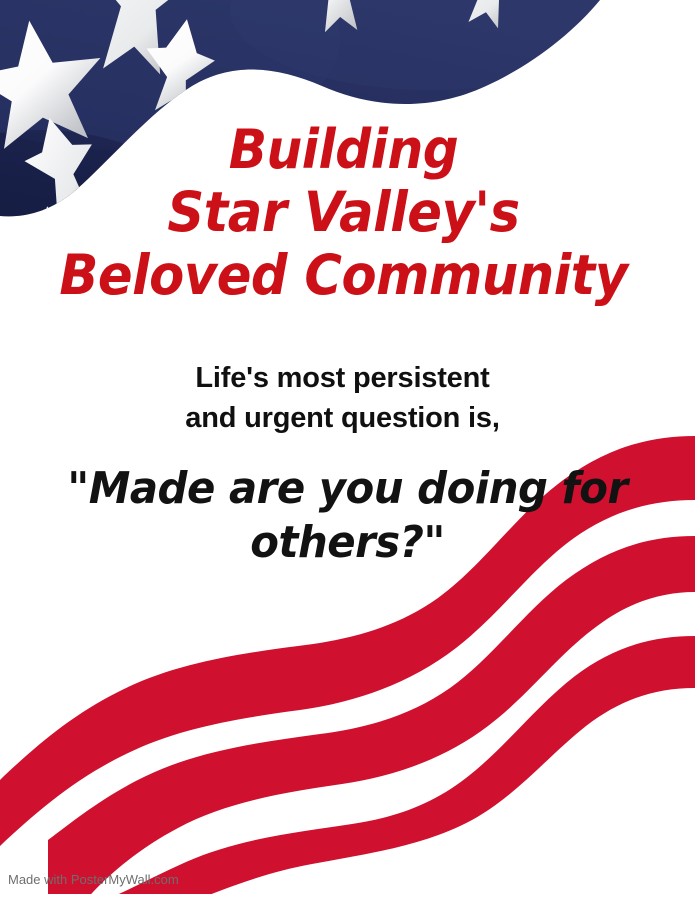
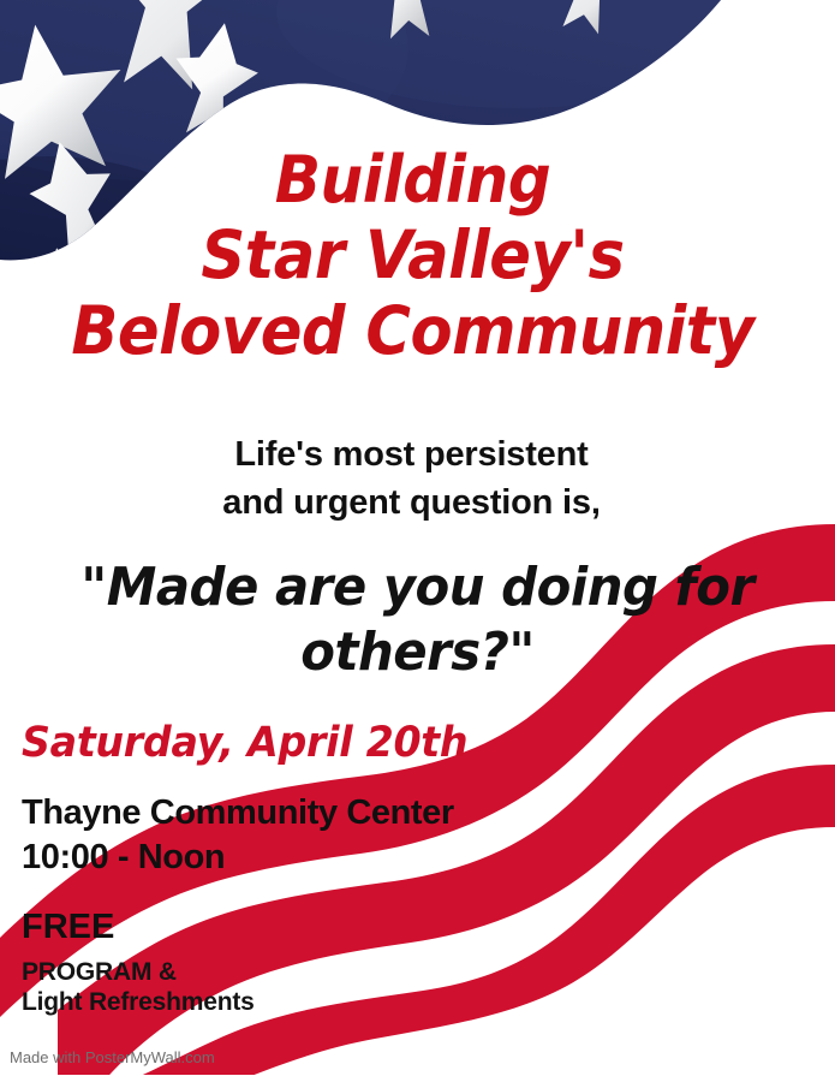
  Building
  Star Valley's
  Beloved Community
  Life's most persistent
  and urgent question is,
  "Made are you doing for
  others?"
+ Saturday, April 20th
+ Thayne Community Center
+ 10:00 - Noon
+ FREE
+ PROGRAM &
+ Light Refreshments
  Made with PosterMyWall.com
